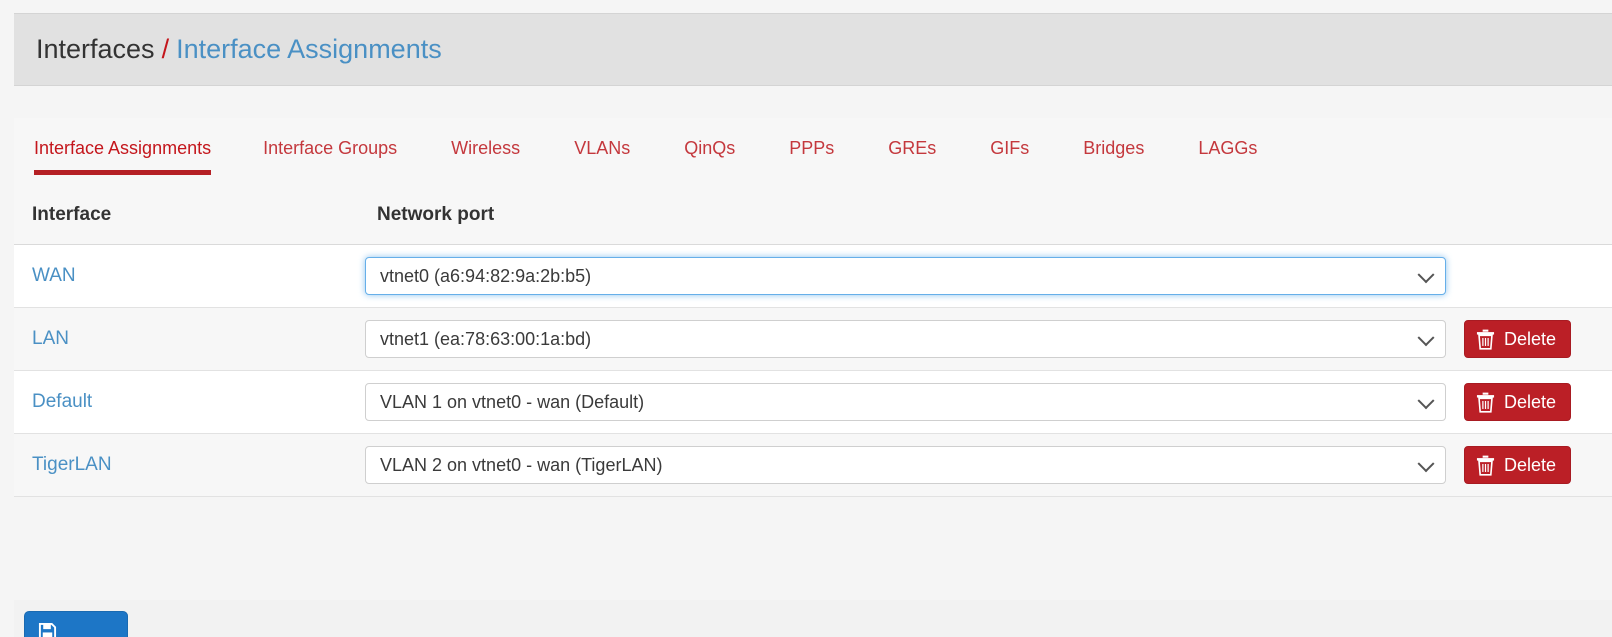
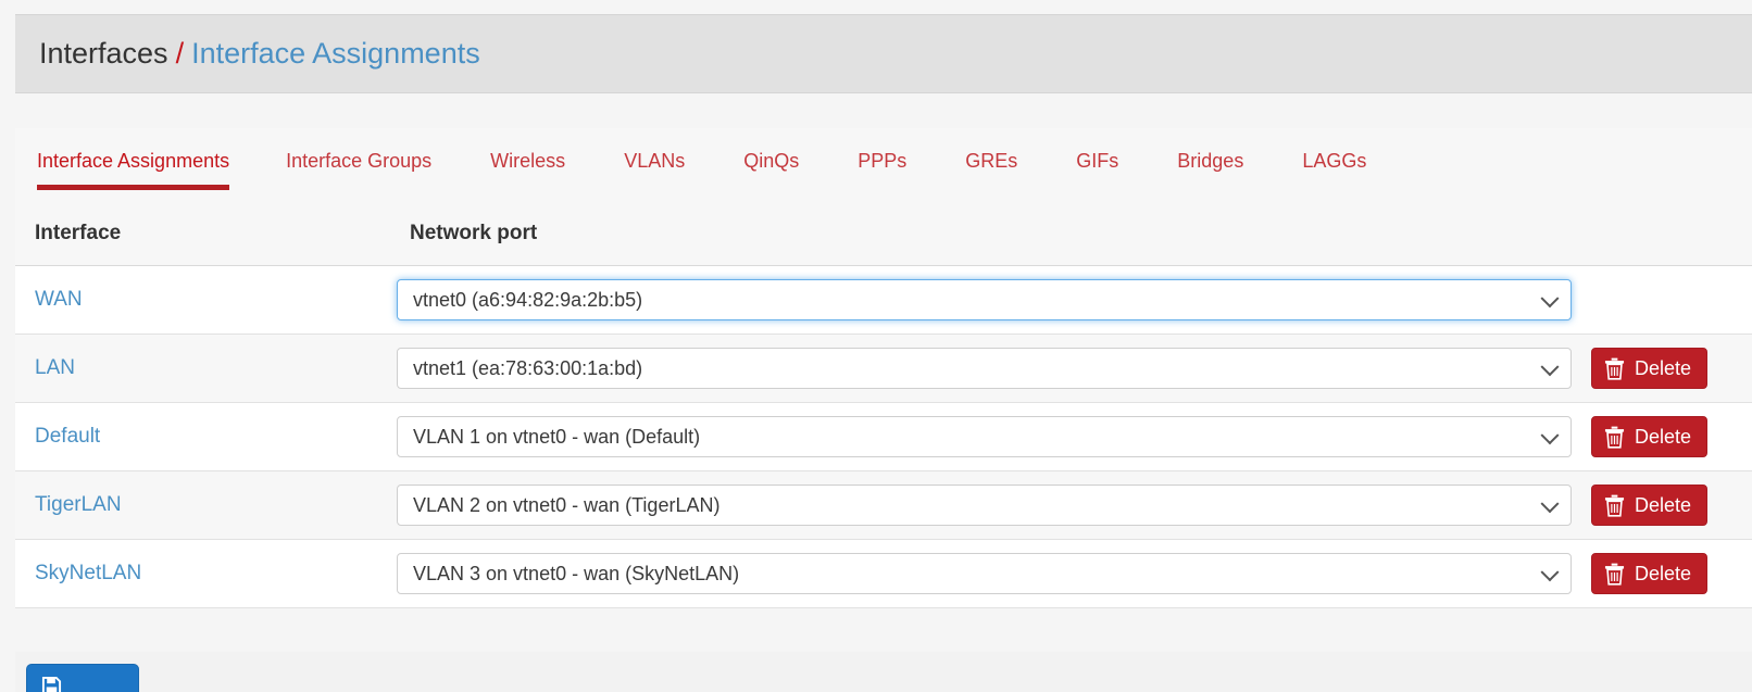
  Interfaces / Interface Assignments
  Interface Assignments
  Interface Groups
  Wireless
  VLANs
  QinQs
  PPPs
  GREs
  GIFs
  Bridges
  LAGGs
  Interface	Network port
  WAN	vtnet0 (a6:94:82:9a:2b:b5)
  LAN	vtnet1 (ea:78:63:00:1a:bd)	Delete
  Default	VLAN 1 on vtnet0 - wan (Default)	Delete
  TigerLAN	VLAN 2 on vtnet0 - wan (TigerLAN)	Delete
+ SkyNetLAN	VLAN 3 on vtnet0 - wan (SkyNetLAN)	Delete
